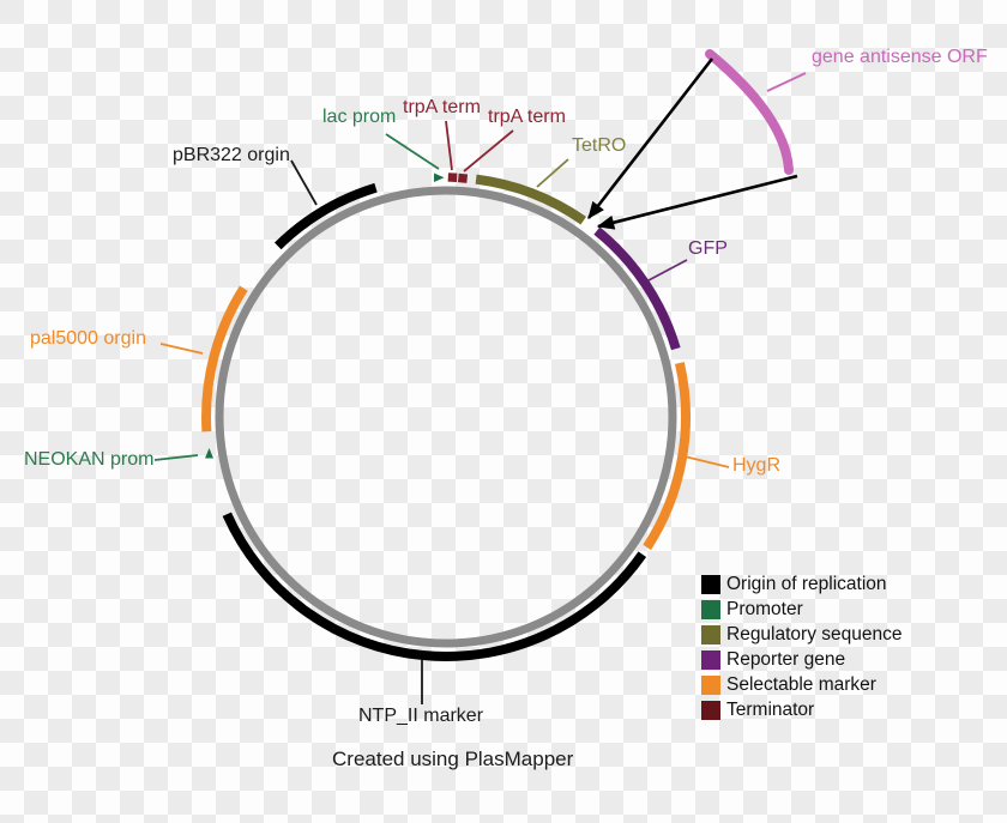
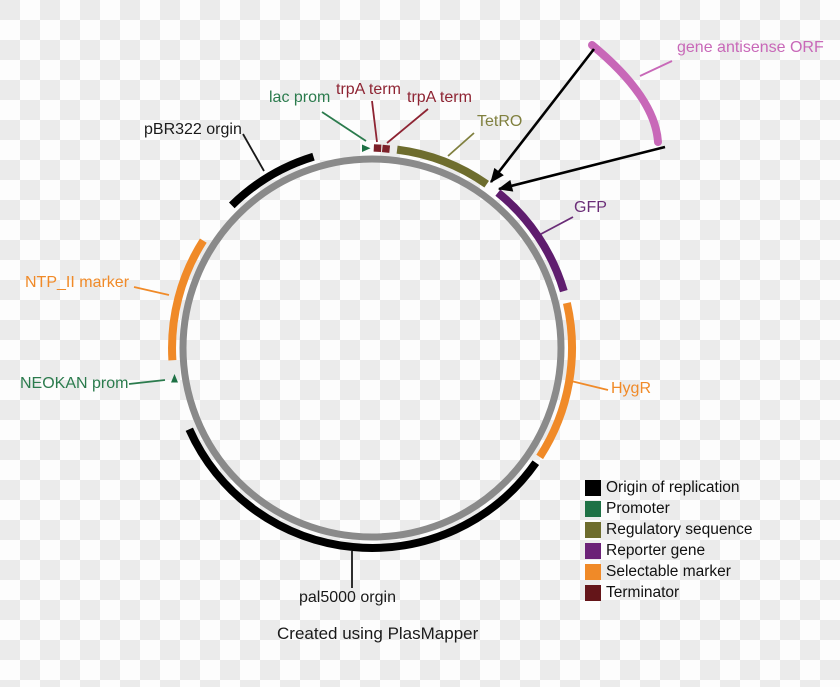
  pBR322 orgin
  lac prom
  trpA term
  trpA term
  TetRO
  gene antisense ORF
  GFP
  HygR
- NTP_II marker
+ pal5000 orgin
  NEOKAN prom
- pal5000 orgin
+ NTP_II marker
  Created using PlasMapper
  Origin of replication
  Promoter
  Regulatory sequence
  Reporter gene
  Selectable marker
  Terminator
